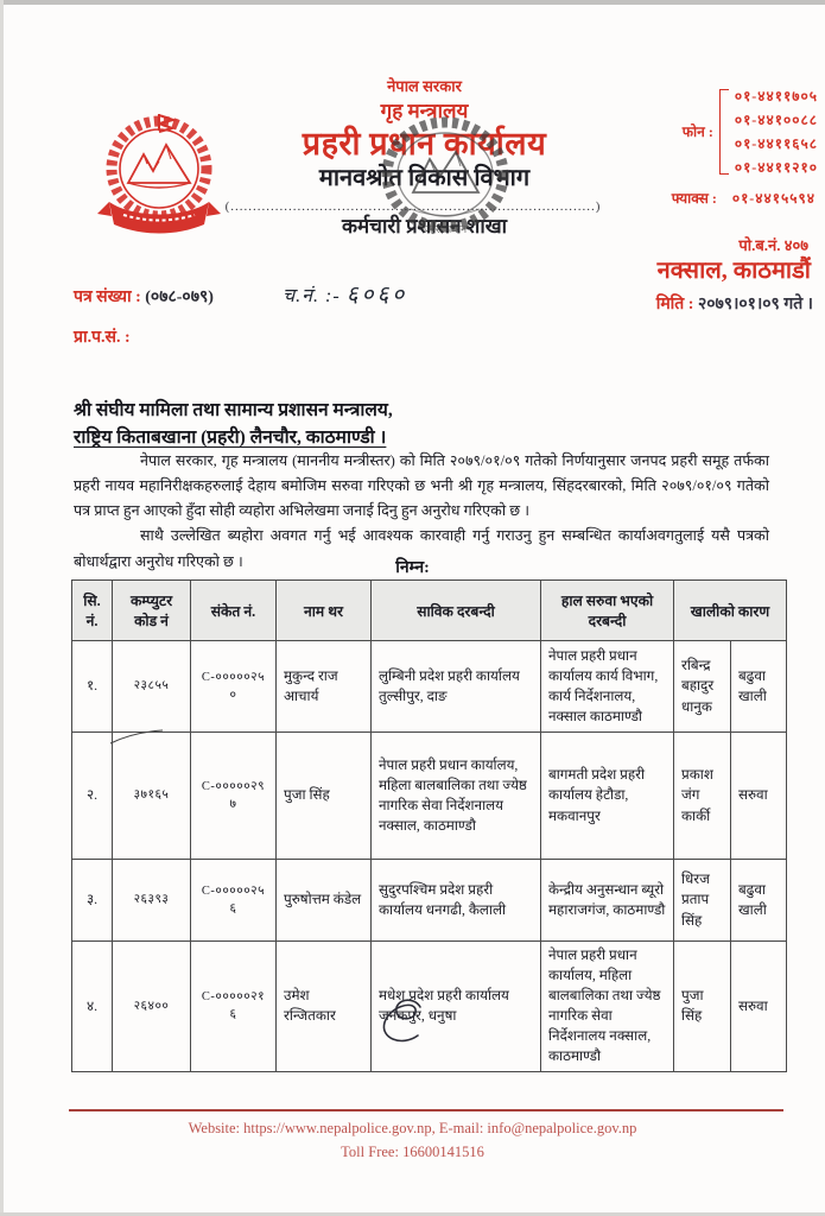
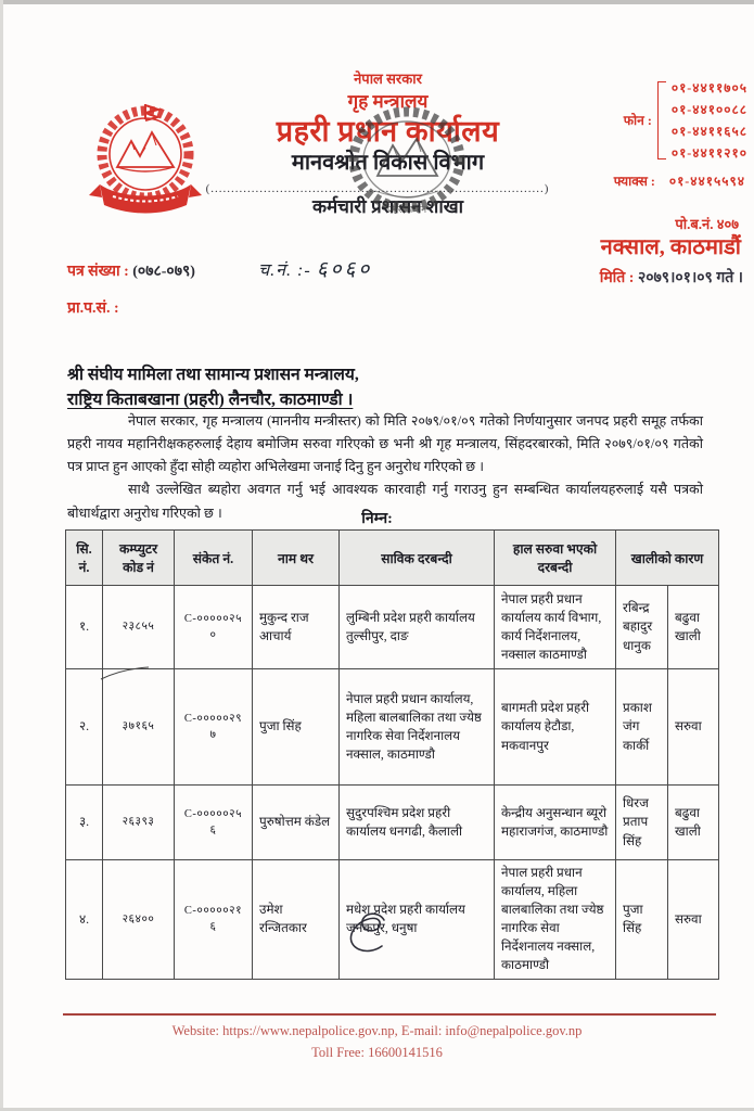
  नेपाल सरकार
  गृह मन्त्रालय
  प्रहरी प्रधान कार्यालय
  मानवश्रोत विकास विभाग
  (..................................................................................)
  कर्मचारी प्रशासन शाखा
  प्रहरी प्रधान
  फोन :
  ०१-४४११७०५
  ०१-४४१००८८
  ०१-४४११६५८
  ०१-४४११२१०
  फ्याक्स : ०१-४४१५५९४
  पो.ब.नं. ४०७
  नक्साल, काठमाडौं
  मिति : २०७९।०१।०९ गते ।
  पत्र संख्या : (०७८-०७९)
  च.नं. :- ६०६०
  प्रा.प.सं. :
  श्री संघीय मामिला तथा सामान्य प्रशासन मन्त्रालय,
  राष्ट्रिय किताबखाना (प्रहरी) लैनचौर, काठमाण्डी ।
  नेपाल सरकार, गृह मन्त्रालय (माननीय मन्त्रीस्तर) को मिति २०७९/०१/०९ गतेको निर्णयानुसार जनपद प्रहरी समूह तर्फका प्रहरी नायव महानिरीक्षकहरुलाई देहाय बमोजिम सरुवा गरिएको छ भनी श्री गृह मन्त्रालय, सिंहदरबारको, मिति २०७९/०१/०९ गतेको पत्र प्राप्त हुन आएको हुँदा सोही व्यहोरा अभिलेखमा जनाई दिनु हुन अनुरोध गरिएको छ ।
- साथै उल्लेखित ब्यहोरा अवगत गर्नु भई आवश्यक कारवाही गर्नु गराउनु हुन सम्बन्धित कार्याअवगतुलाई यसै पत्रको बोधार्थद्वारा अनुरोध गरिएको छ ।
+ साथै उल्लेखित ब्यहोरा अवगत गर्नु भई आवश्यक कारवाही गर्नु गराउनु हुन सम्बन्धित कार्यालयहरुलाई यसै पत्रको बोधार्थद्वारा अनुरोध गरिएको छ ।
  निम्न:
  सि. नं.	कम्प्युटर कोड नं	संकेत नं.	नाम थर	साविक दरबन्दी	हाल सरुवा भएको दरबन्दी	खालीको कारण
  १.	२३८५५	C-०००००२५०	मुकुन्द राज आचार्य	लुम्बिनी प्रदेश प्रहरी कार्यालय तुल्सीपुर, दाङ	नेपाल प्रहरी प्रधान कार्यालय कार्य विभाग, कार्य निर्देशनालय, नक्साल काठमाण्डौ	रबिन्द्र बहादुर धानुक	बढुवा खाली
  २.	३७१६५	C-०००००२९७	पुजा सिंह	नेपाल प्रहरी प्रधान कार्यालय, महिला बालबालिका तथा ज्येष्ठ नागरिक सेवा निर्देशनालय नक्साल, काठमाण्डौ	बागमती प्रदेश प्रहरी कार्यालय हेटौडा, मकवानपुर	प्रकाश जंग कार्की	सरुवा
  ३.	२६३९३	C-०००००२५६	पुरुषोत्तम कंडेल	सुदुरपश्चिम प्रदेश प्रहरी कार्यालय धनगढी, कैलाली	केन्द्रीय अनुसन्धान ब्यूरो महाराजगंज, काठमाण्डौ	धिरज प्रताप सिंह	बढुवा खाली
  ४.	२६४००	C-०००००२१६	उमेश रन्जितकार	मधेश प्रदेश प्रहरी कार्यालय जनकपुर, धनुषा	नेपाल प्रहरी प्रधान कार्यालय, महिला बालबालिका तथा ज्येष्ठ नागरिक सेवा निर्देशनालय नक्साल, काठमाण्डौ	पुजा सिंह	सरुवा
  Website: https://www.nepalpolice.gov.np, E-mail: info@nepalpolice.gov.np
  Toll Free: 16600141516
